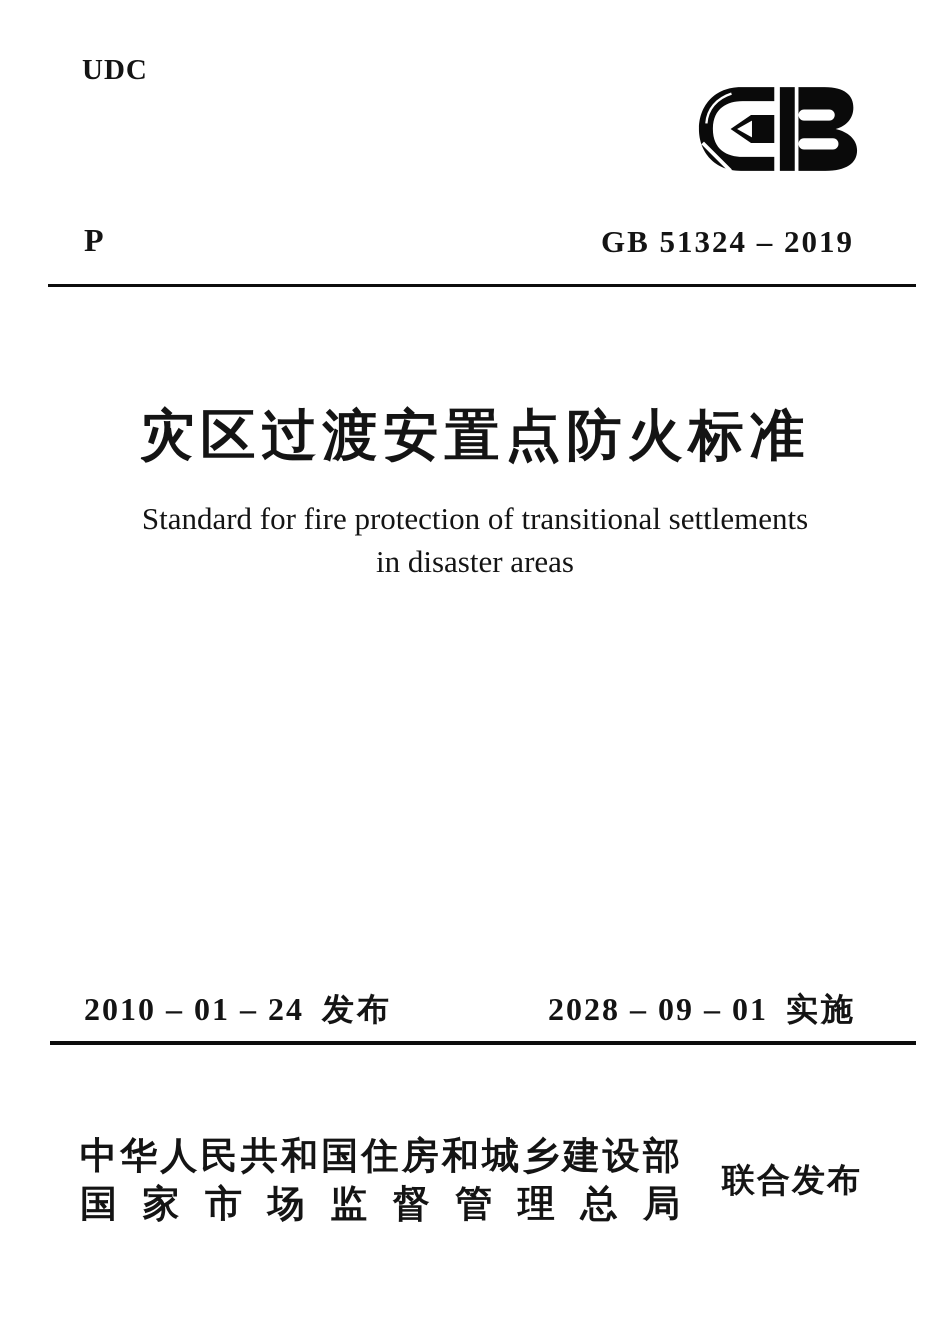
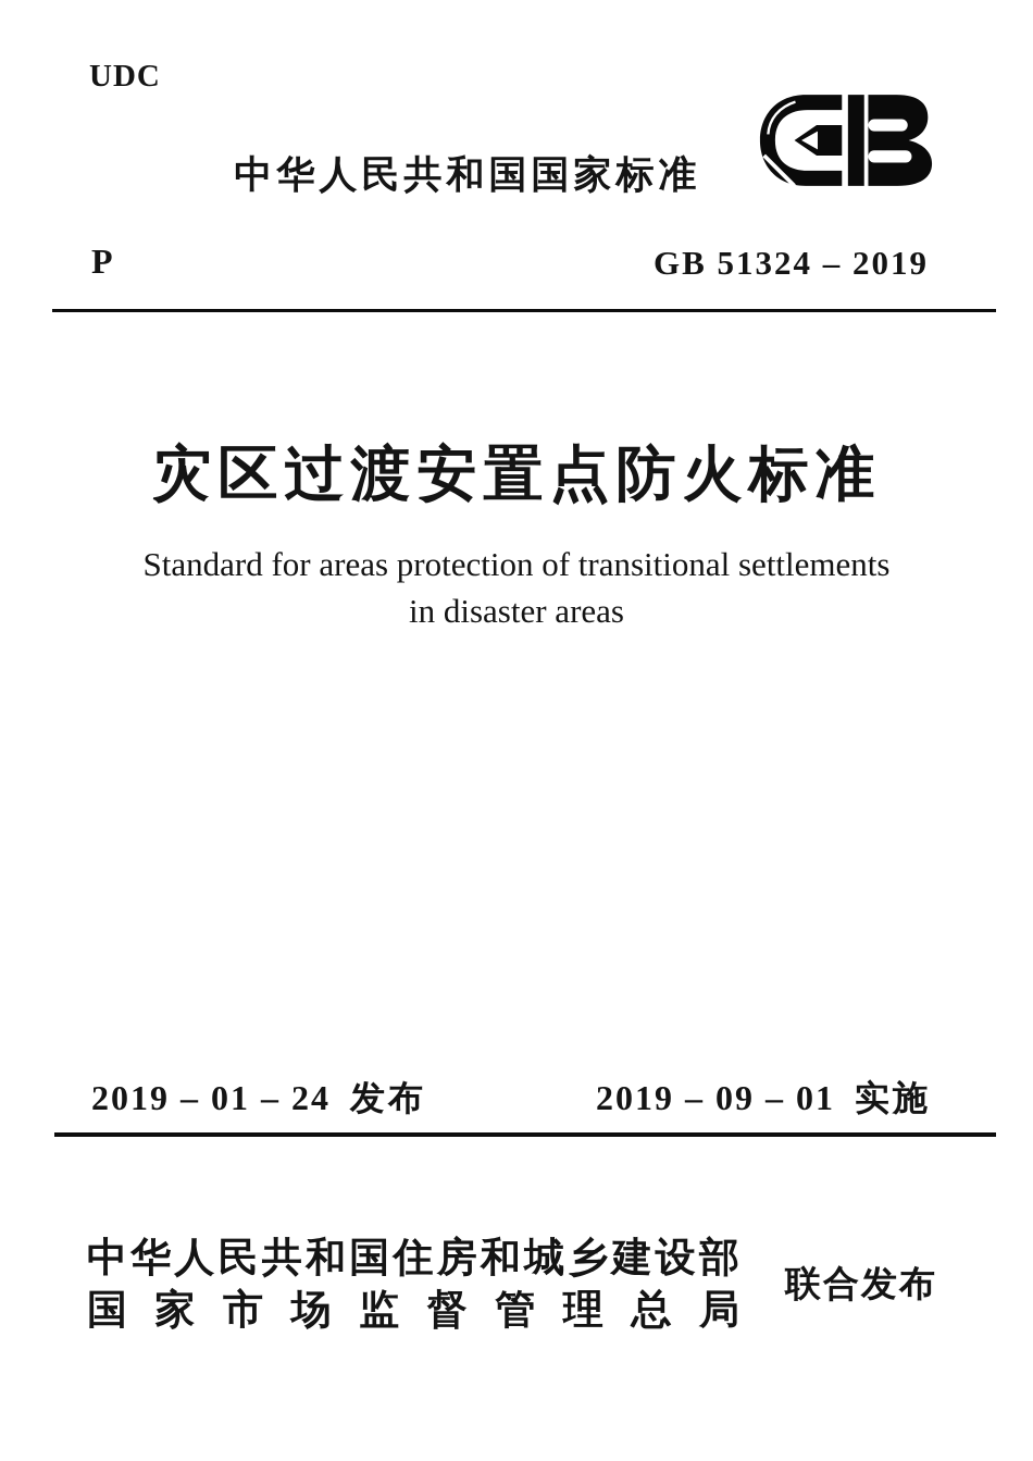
  UDC
+ 中华人民共和国国家标准
  P
  GB 51324 – 2019
  灾区过渡安置点防火标准
- Standard for fire protection of transitional settlements
+ Standard for areas protection of transitional settlements
  in disaster areas
- 2010 – 01 – 24 发布
+ 2019 – 01 – 24 发布
- 2028 – 09 – 01 实施
+ 2019 – 09 – 01 实施
  中华人民共和国住房和城乡建设部
  国家市场监督管理总局
  联合发布
